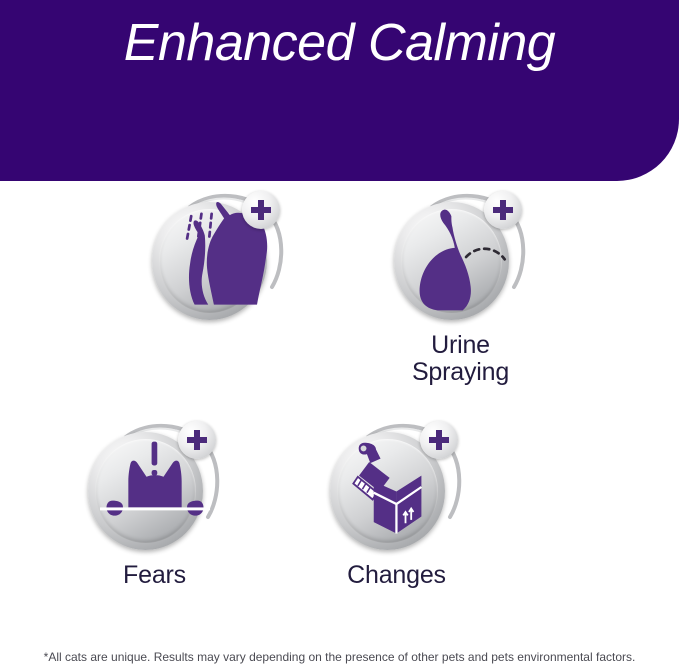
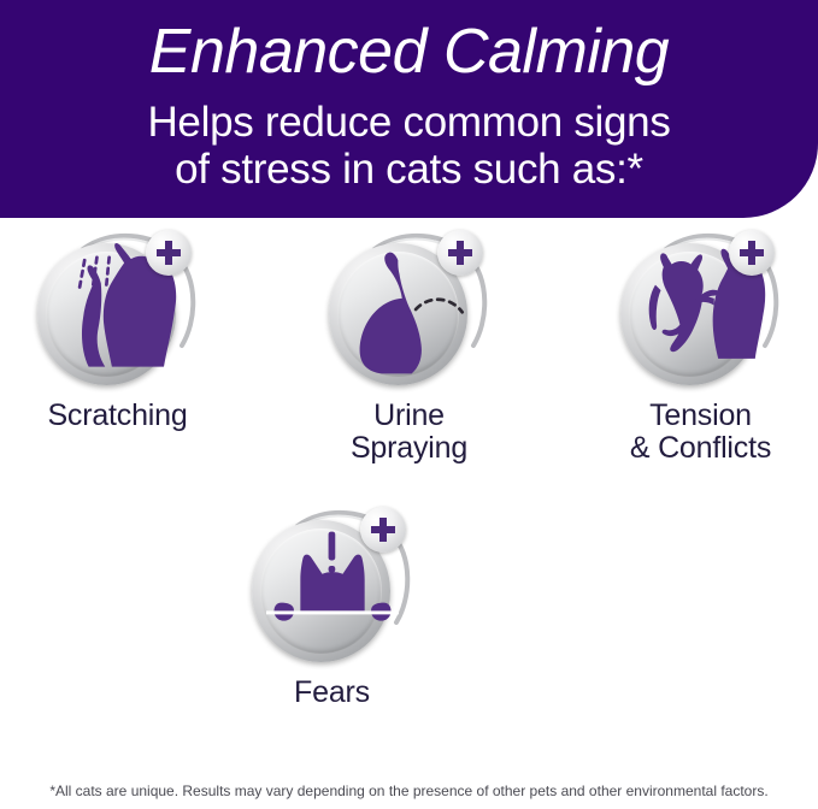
  Enhanced Calming
+ Helps reduce common signs
+ of stress in cats such as:*
+ Scratching
  Urine
  Spraying
+ Tension
+ & Conflicts
  Fears
- Changes
- *All cats are unique. Results may vary depending on the presence of other pets and pets environmental factors.
+ *All cats are unique. Results may vary depending on the presence of other pets and other environmental factors.
